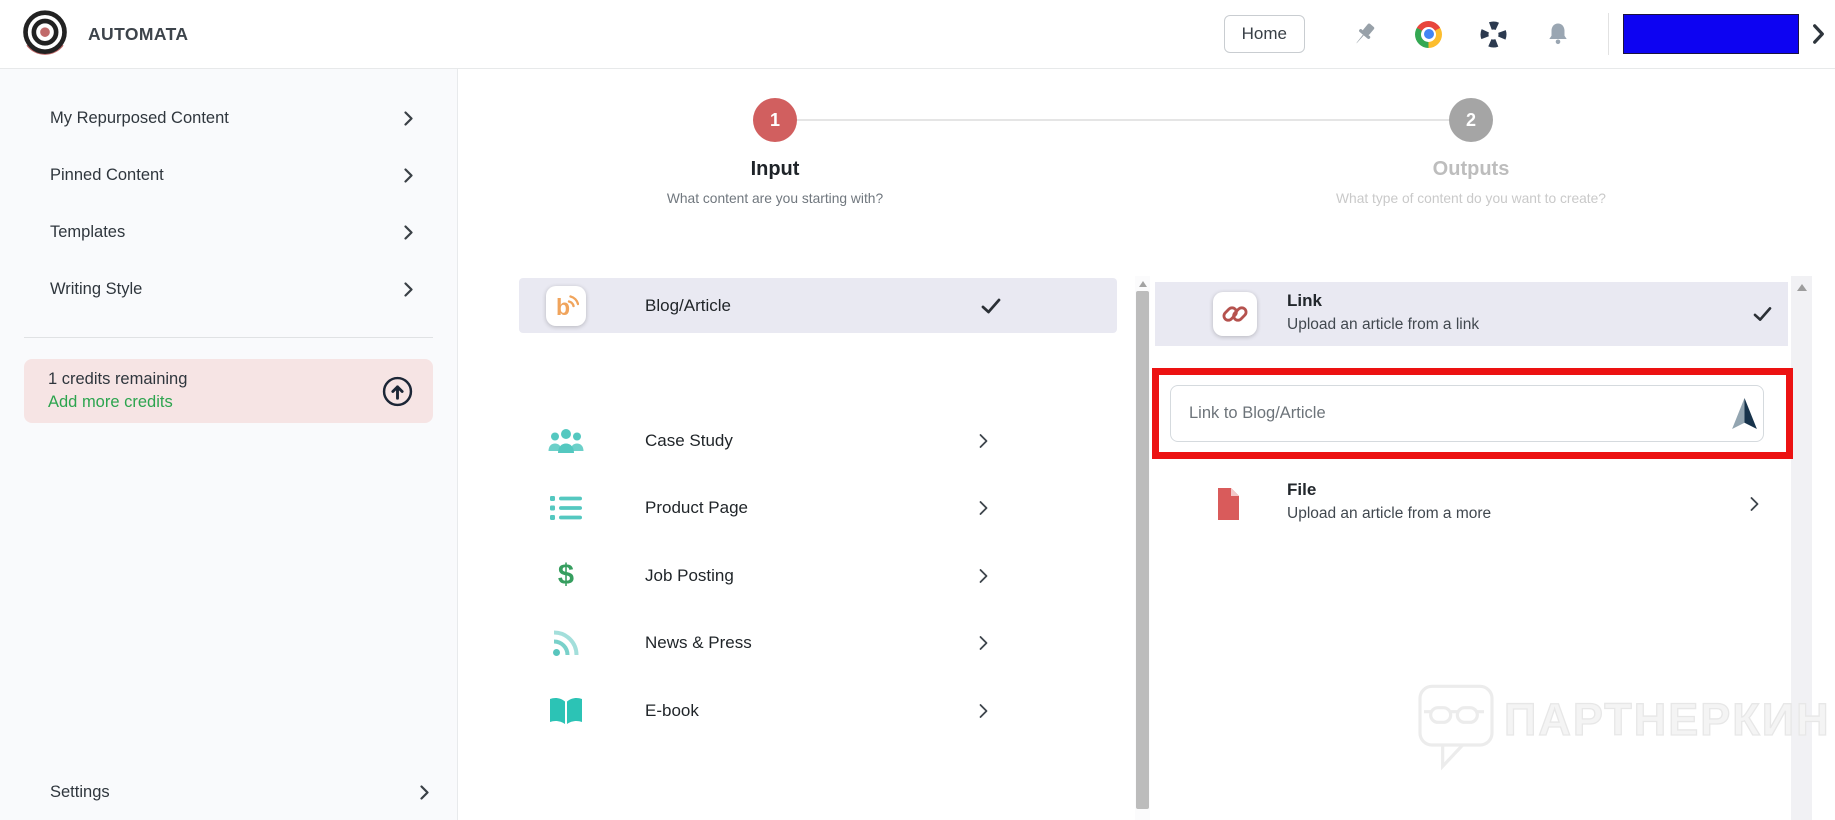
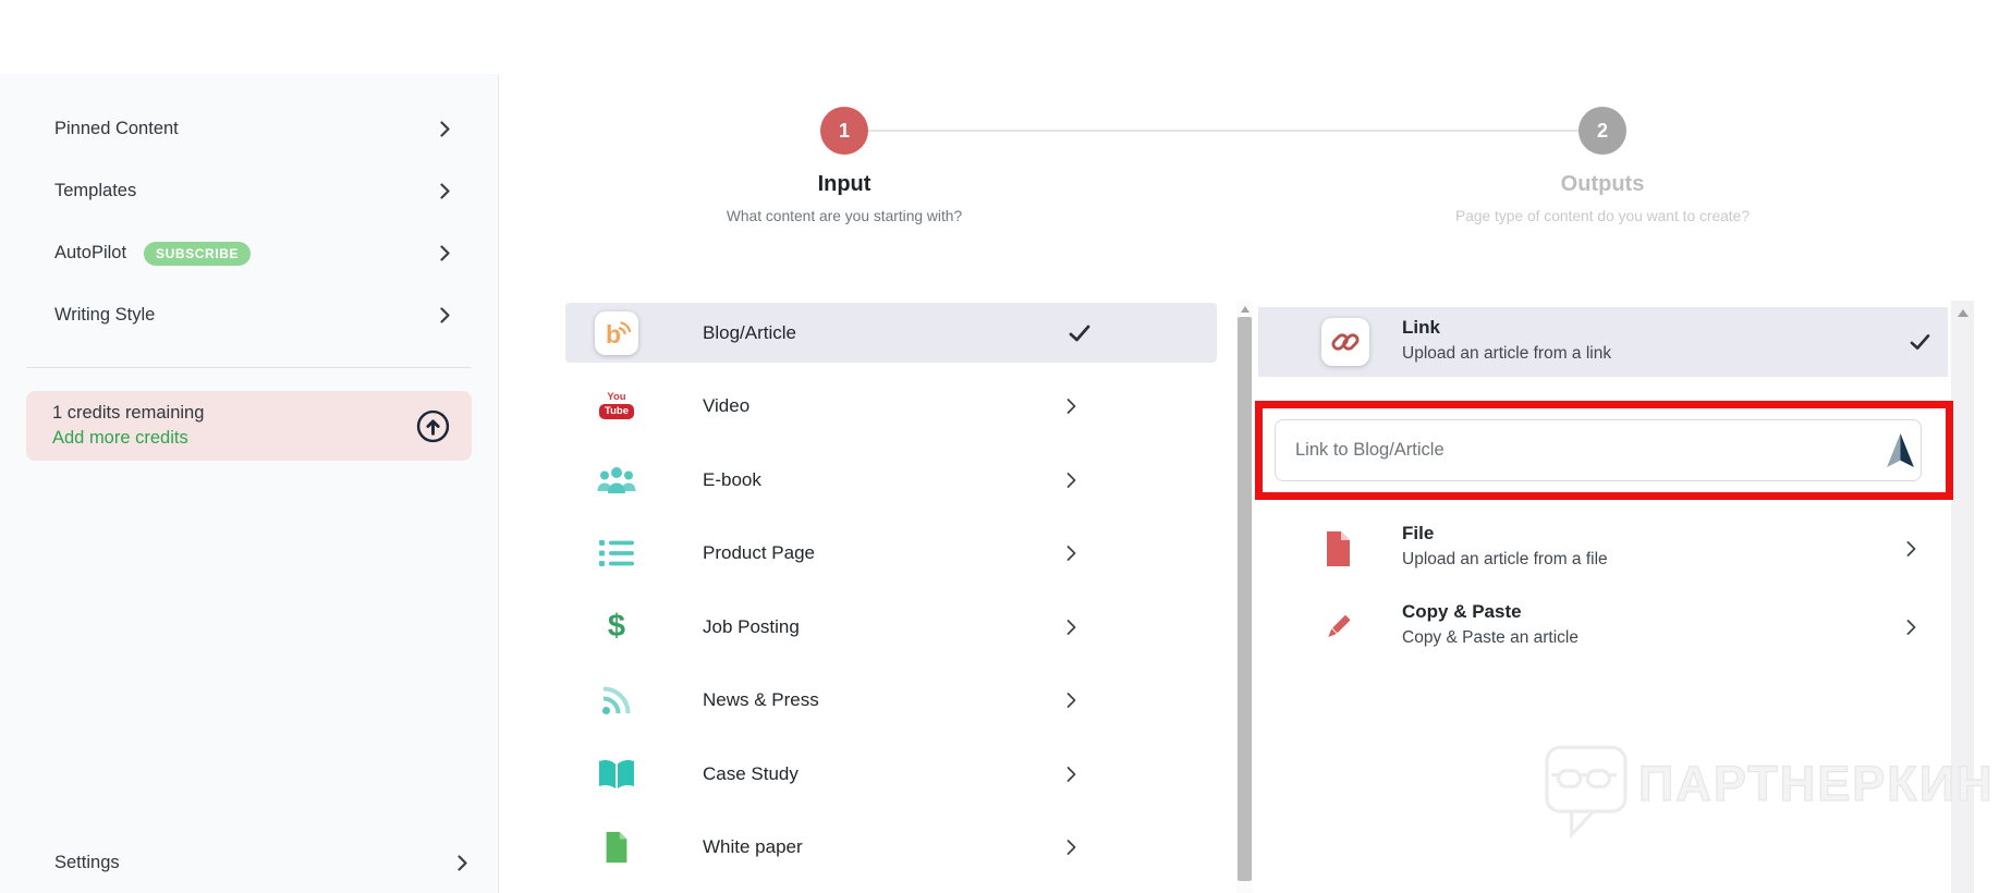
- AUTOMATA
- Home
- My Repurposed Content
  Pinned Content
  Templates
+ AutoPilot
+ SUBSCRIBE
  Writing Style
  1 credits remaining
  Add more credits
  Settings
  1
  2
  Input
  What content are you starting with?
  Outputs
- What type of content do you want to create?
+ Page type of content do you want to create?
  b
  Blog/Article
+ You
+ Tube
+ Video
- Case Study
+ E-book
  Product Page
  $
  Job Posting
  News & Press
- E-book
+ Case Study
+ White paper
  Link
  Upload an article from a link
  Link to Blog/Article
  File
- Upload an article from a more
+ Upload an article from a file
+ Copy & Paste
+ Copy & Paste an article
  ПАРТНЕРКИН
